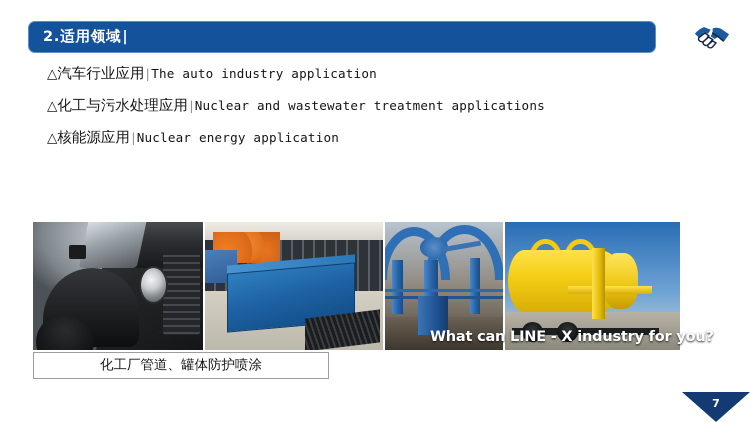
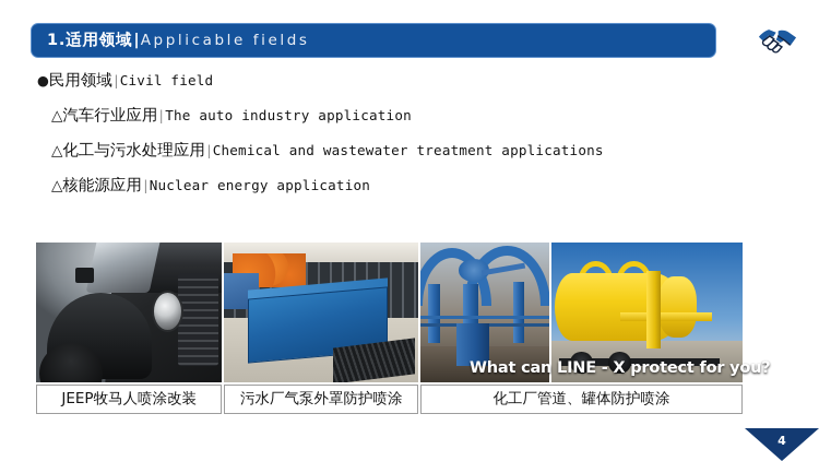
- 2.适用领域
+ 1.适用领域
  |
+ Applicable fields
+ ●民用领域 | Civil field
  △汽车行业应用 | The auto industry application
- △化工与污水处理应用 | Nuclear and wastewater treatment applications
+ △化工与污水处理应用 | Chemical and wastewater treatment applications
  △核能源应用 | Nuclear energy application
- What can LINE - X industry for you?
+ What can LINE - X protect for you?
+ JEEP牧马人喷涂改装
+ 污水厂气泵外罩防护喷涂
  化工厂管道、罐体防护喷涂
- 7
+ 4
